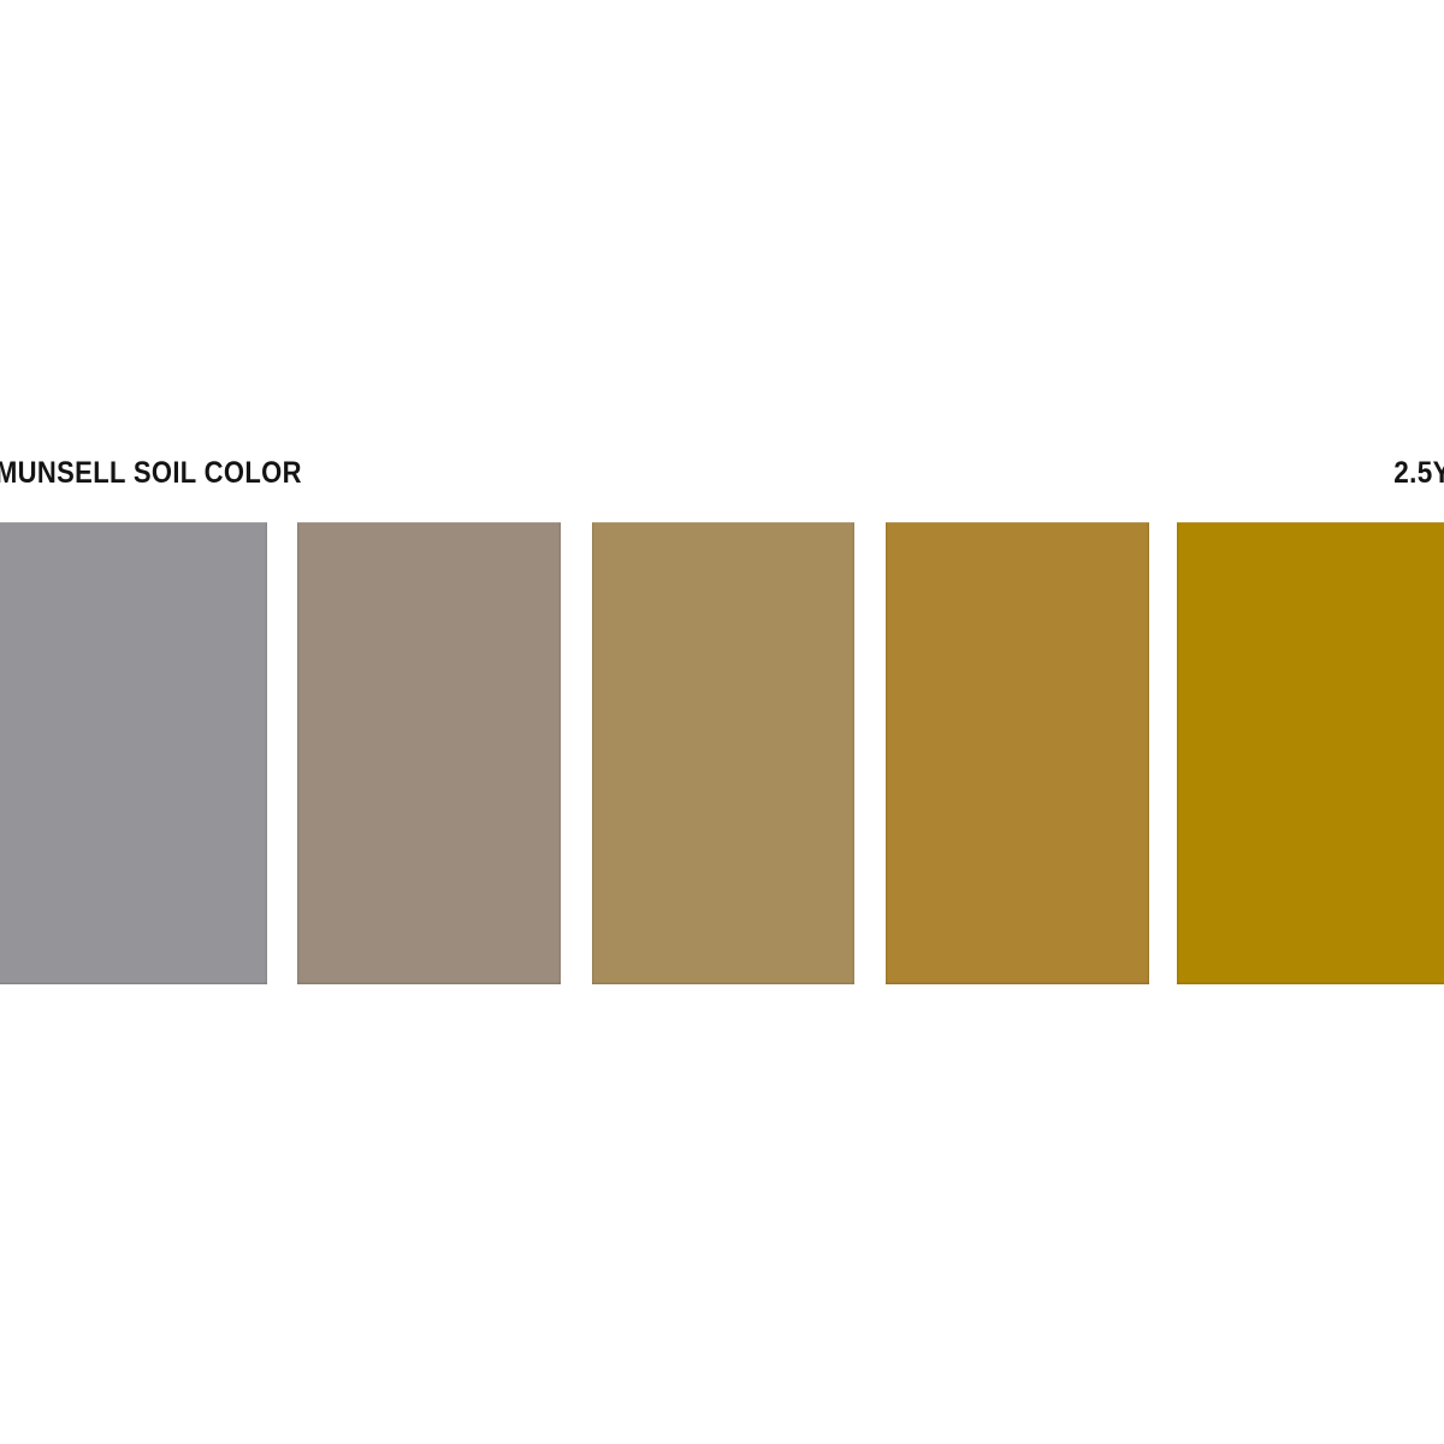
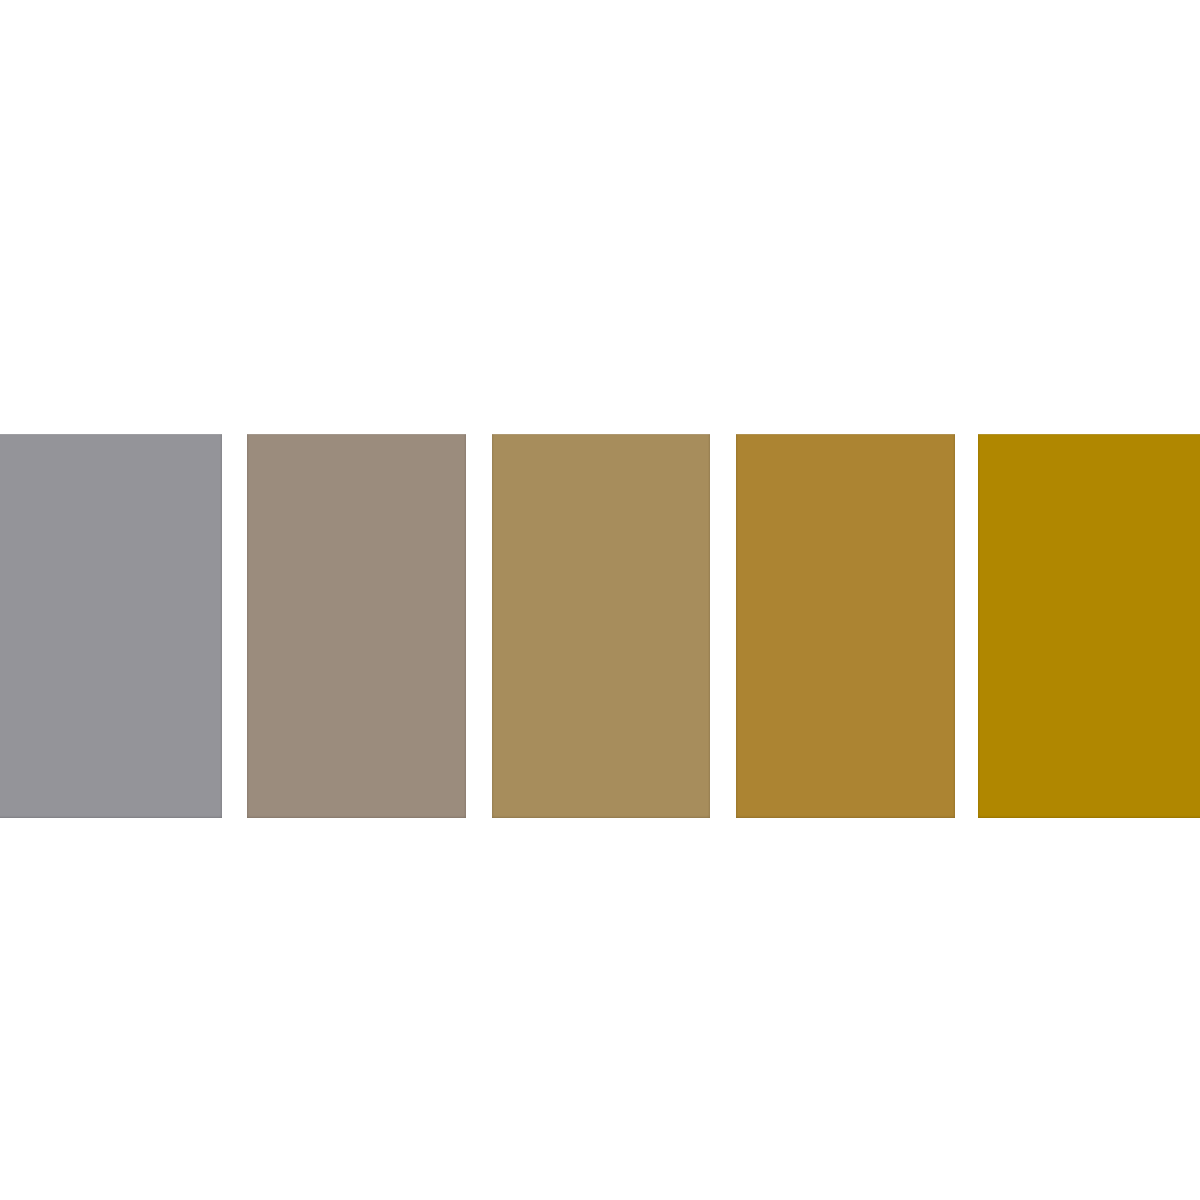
- MUNSELL SOIL COLOR
- 2.5Y
